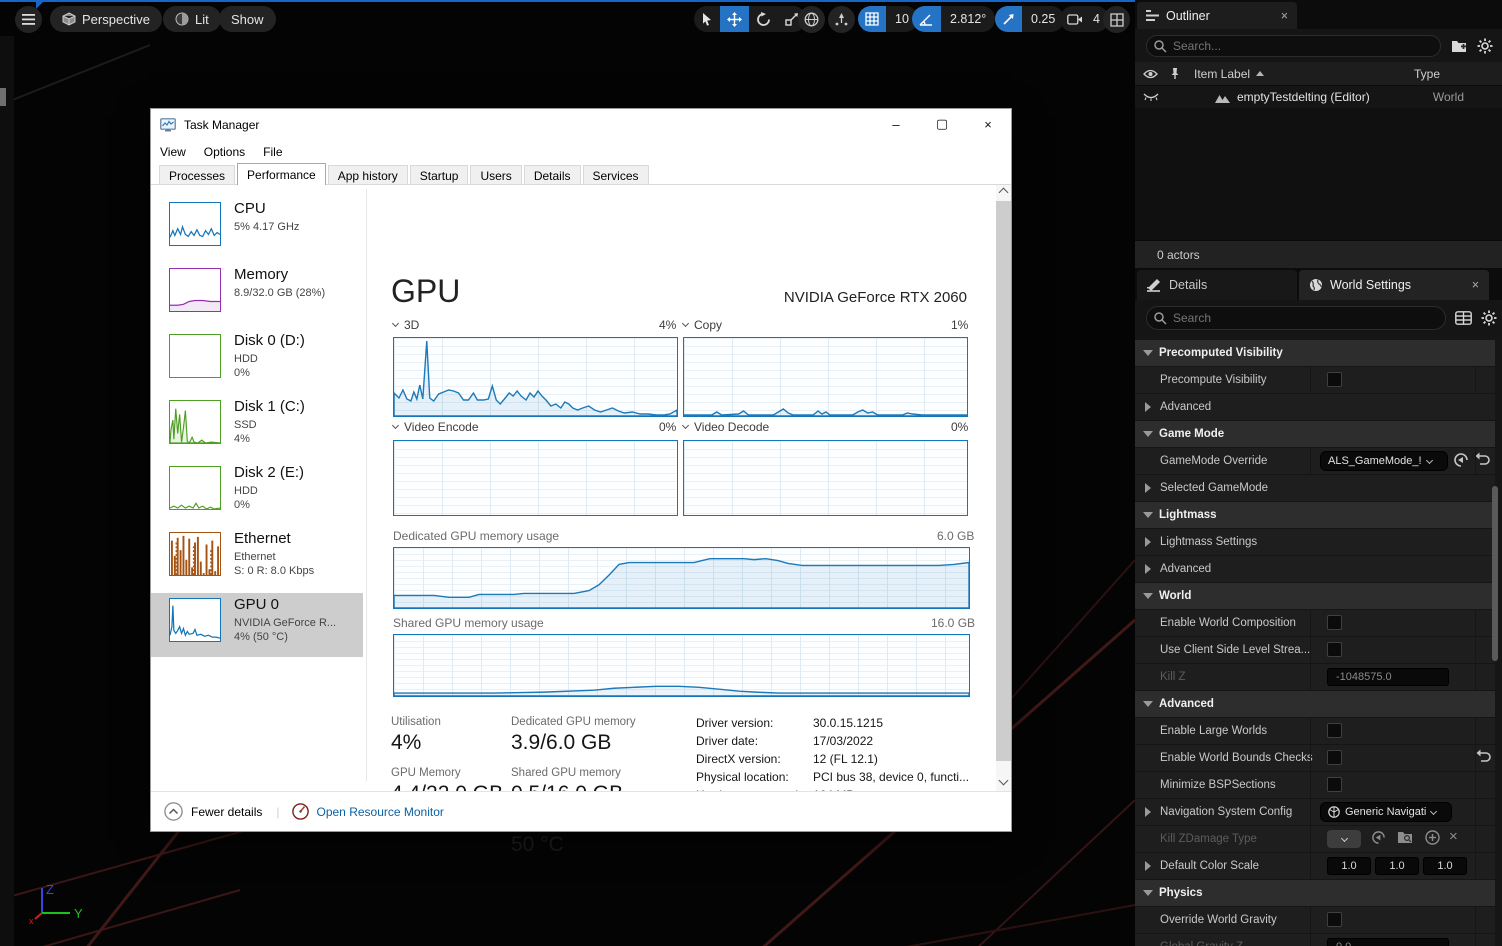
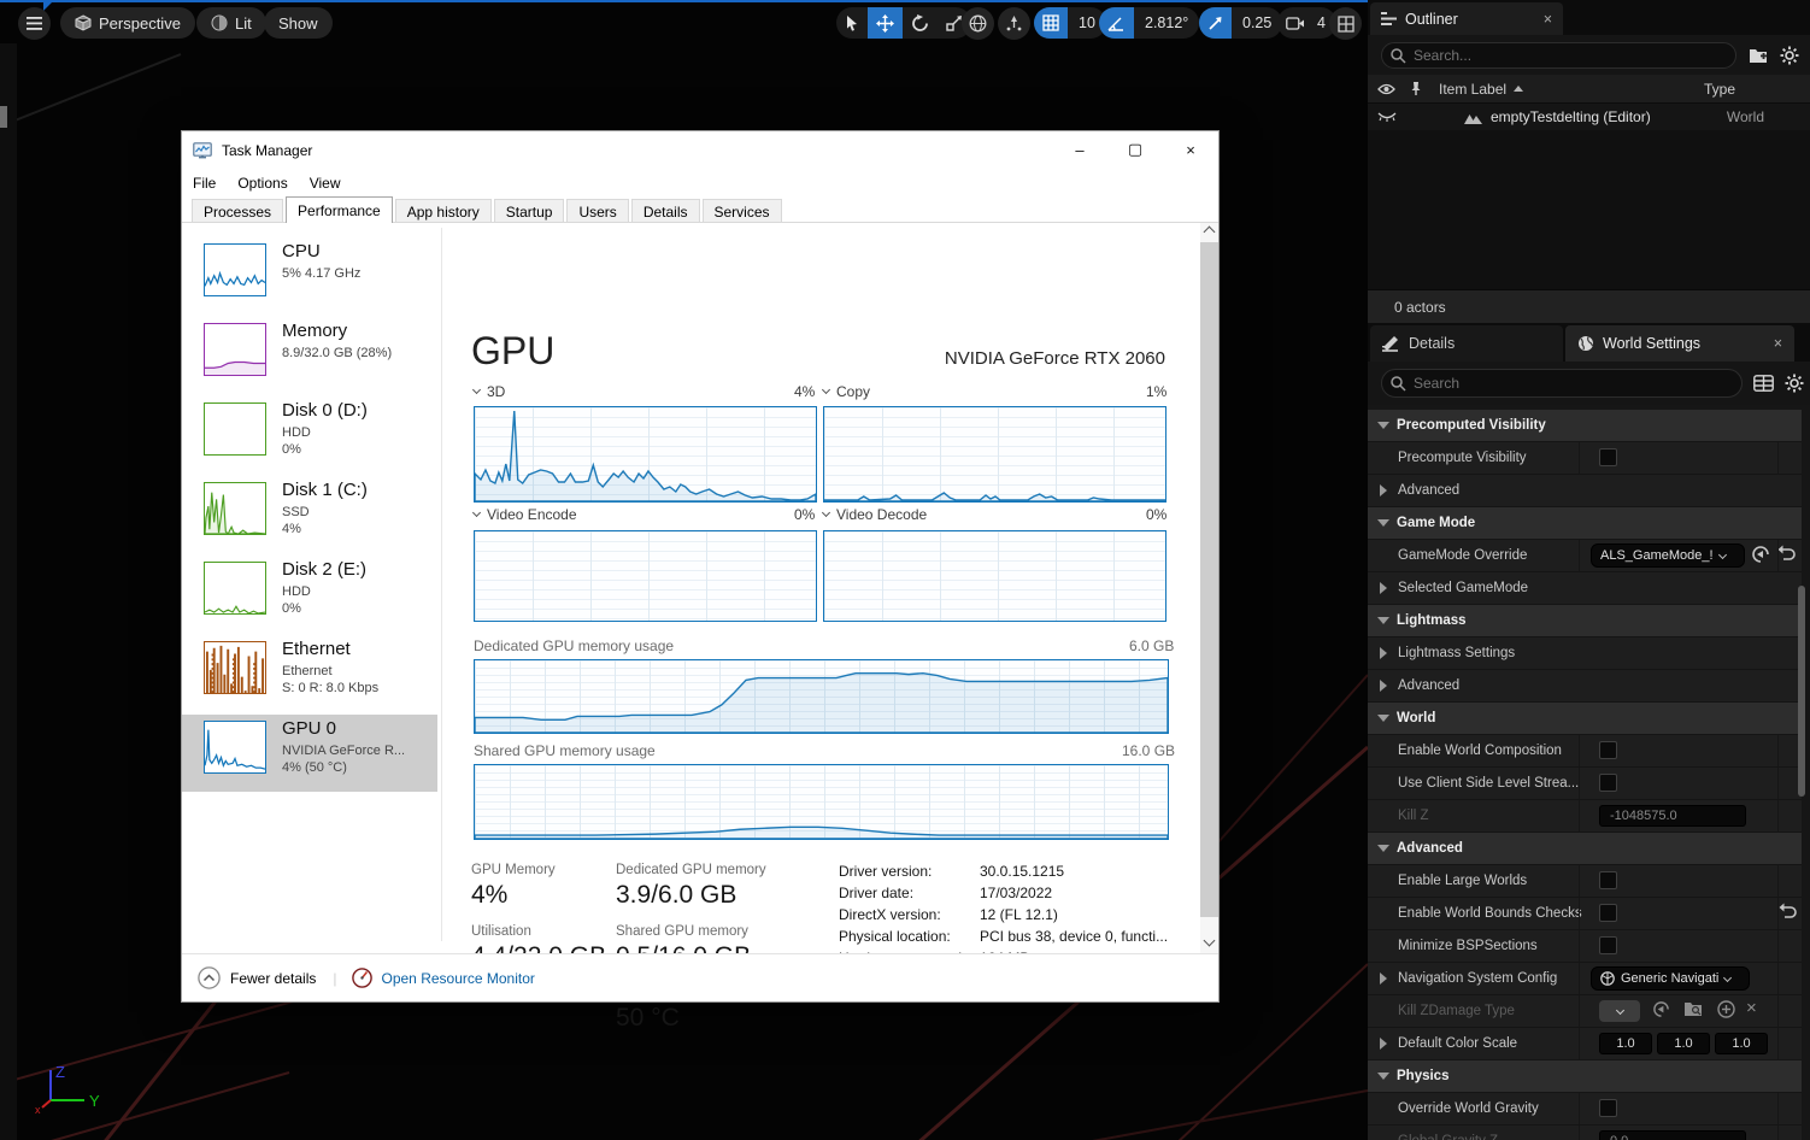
  Z
  Y
  x
  Perspective
  Lit
  Show
  10
  2.812°
  0.25
  4
  Outliner
  ×
  Search...
  Item Label
  Type
  emptyTestdelting (Editor)
  World
  0 actors
  Details
  World Settings
  ×
  Search
  Precomputed Visibility
  Precompute Visibility
  Advanced
  Game Mode
  GameMode Override
  ALS_GameMode_!
  Selected GameMode
  Lightmass
  Lightmass Settings
  Advanced
  World
  Enable World Composition
  Use Client Side Level Strea...
  Kill Z
  -1048575.0
  Advanced
  Enable Large Worlds
  Enable World Bounds Check
  Minimize BSPSections
  Navigation System Config
  Generic Navigati
  Kill ZDamage Type
  ×
  Default Color Scale
  1.0
  1.0
  1.0
  Physics
  Override World Gravity
  Task Manager
  –
  ▢
  ×
- View
+ File
  Options
- File
+ View
  Processes
  Performance
  App history
  Startup
  Users
  Details
  Services
  CPU
  5% 4.17 GHz
  Memory
  8.9/32.0 GB (28%)
  Disk 0 (D:)
  HDD
  0%
  Disk 1 (C:)
  SSD
  4%
  Disk 2 (E:)
  HDD
  0%
  Ethernet
  Ethernet
  S: 0 R: 8.0 Kbps
  GPU 0
  NVIDIA GeForce R...
  4% (50 °C)
  GPU
  NVIDIA GeForce RTX 2060
  3D
  4%
  Copy
  1%
  Video Encode
  0%
  Video Decode
  0%
  Dedicated GPU memory usage
  6.0 GB
  Shared GPU memory usage
  16.0 GB
- Utilisation
+ GPU Memory
  4%
- GPU Memory
+ Utilisation
  Dedicated GPU memory
  3.9/6.0 GB
  Shared GPU memory
  Driver version:
  30.0.15.1215
  Driver date:
  17/03/2022
  DirectX version:
  12 (FL 12.1)
  Physical location:
  PCI bus 38, device 0, functi...
  Fewer details
  |
  Open Resource Monitor
